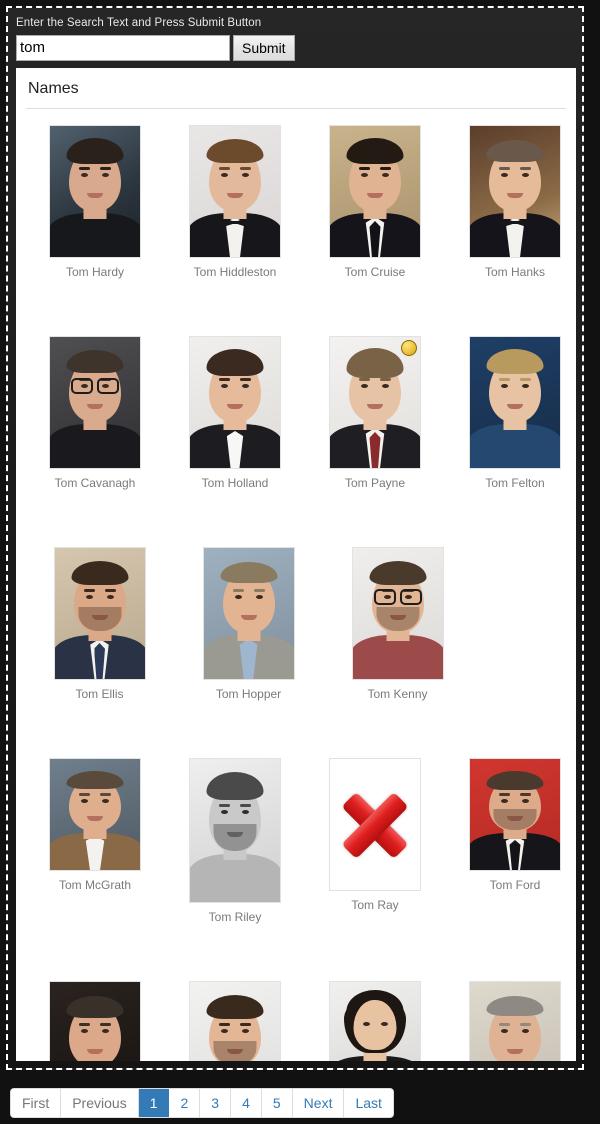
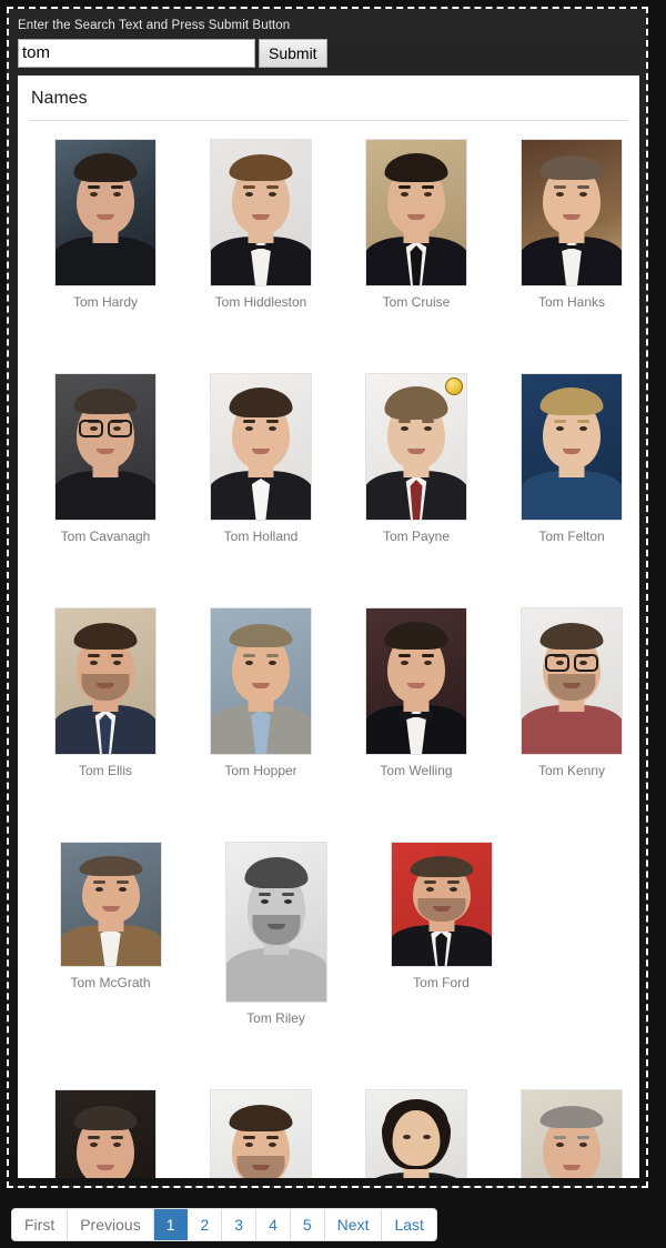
  Enter the Search Text and Press Submit Button
  tom
  Submit
  Names
  Tom Hardy
  Tom Hiddleston
  Tom Cruise
  Tom Hanks
  Tom Cavanagh
  Tom Holland
  Tom Payne
  Tom Felton
  Tom Ellis
  Tom Hopper
+ Tom Welling
  Tom Kenny
  Tom McGrath
  Tom Riley
- Tom Ray
  Tom Ford
  First
  Previous
  1
  2
  3
  4
  5
  Next
  Last
